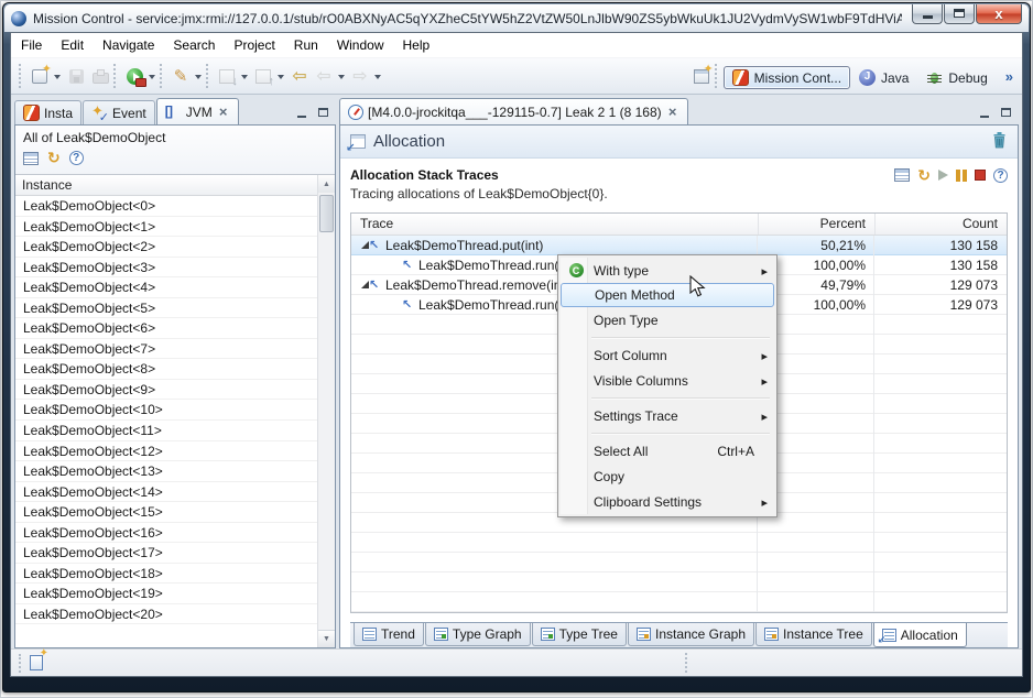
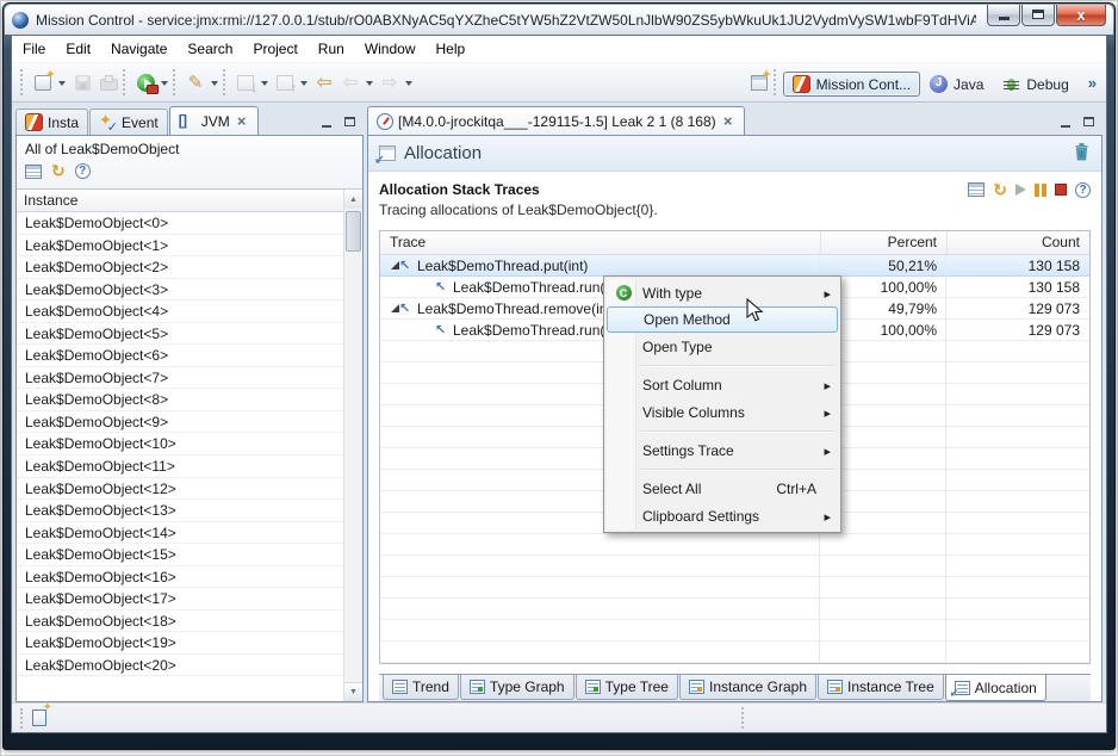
  Mission Control - service:jmx:rmi://127.0.0.1/stub/rO0ABXNyAC5qYXZheC5tYW5hZ2VtZW50LnJlbW90ZS5ybWkuUk1JU2VydmVySW1wbF9TdHViA
  x
  File
  Edit
  Navigate
  Search
  Project
  Run
  Window
  Help
  Mission Cont...
  Java
  Debug
  »
  Insta
  Event
  JVM
  All of Leak$DemoObject
  Instance
  Leak$DemoObject<0>
  Leak$DemoObject<1>
  Leak$DemoObject<2>
  Leak$DemoObject<3>
  Leak$DemoObject<4>
  Leak$DemoObject<5>
  Leak$DemoObject<6>
  Leak$DemoObject<7>
  Leak$DemoObject<8>
  Leak$DemoObject<9>
  Leak$DemoObject<10>
  Leak$DemoObject<11>
  Leak$DemoObject<12>
  Leak$DemoObject<13>
  Leak$DemoObject<14>
  Leak$DemoObject<15>
  Leak$DemoObject<16>
  Leak$DemoObject<17>
  Leak$DemoObject<18>
  Leak$DemoObject<19>
  Leak$DemoObject<20>
- [M4.0.0-jrockitqa___-129115-0.7] Leak 2 1 (8 168)
+ [M4.0.0-jrockitqa___-129115-1.5] Leak 2 1 (8 168)
  Allocation
  Allocation Stack Traces
  Tracing allocations of Leak$DemoObject{0}.
  Trace
  Percent
  Count
  Leak$DemoThread.put(int)
  50,21%
  130 158
  Leak$DemoThread.run
  100,00%
  130 158
  Leak$DemoThread.remove(i
  49,79%
  129 073
  Leak$DemoThread.run
  100,00%
  129 073
  Trend
  Type Graph
  Type Tree
  Instance Graph
  Instance Tree
  Allocation
  With type
  Open Method
  Open Type
  Sort Column
  Visible Columns
  Settings Trace
  Select All
  Ctrl+A
- Copy
  Clipboard Settings
